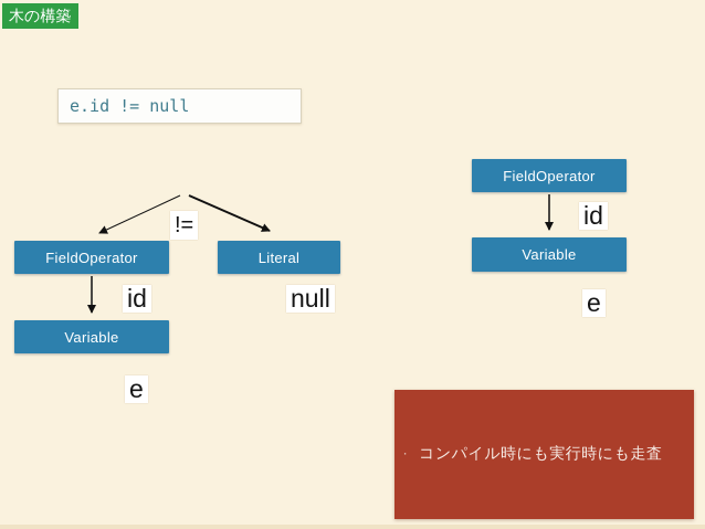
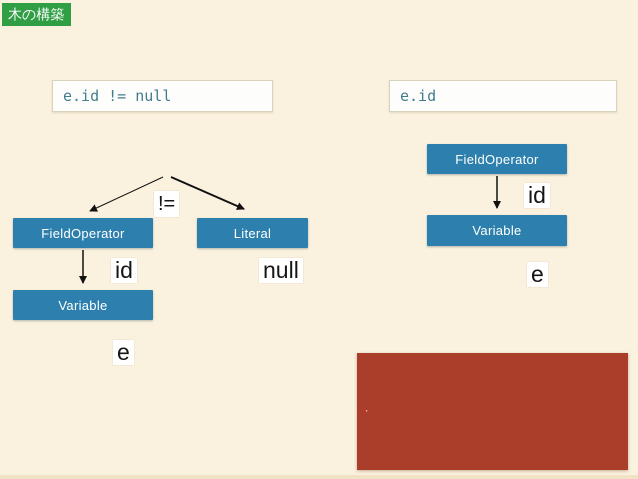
  木の構築
  e.id != null
+ e.id
  !=
  FieldOperator
  Literal
  id
  null
  Variable
  e
  FieldOperator
  id
  Variable
  e
  ・
- コンパイル時にも実行時にも走査
